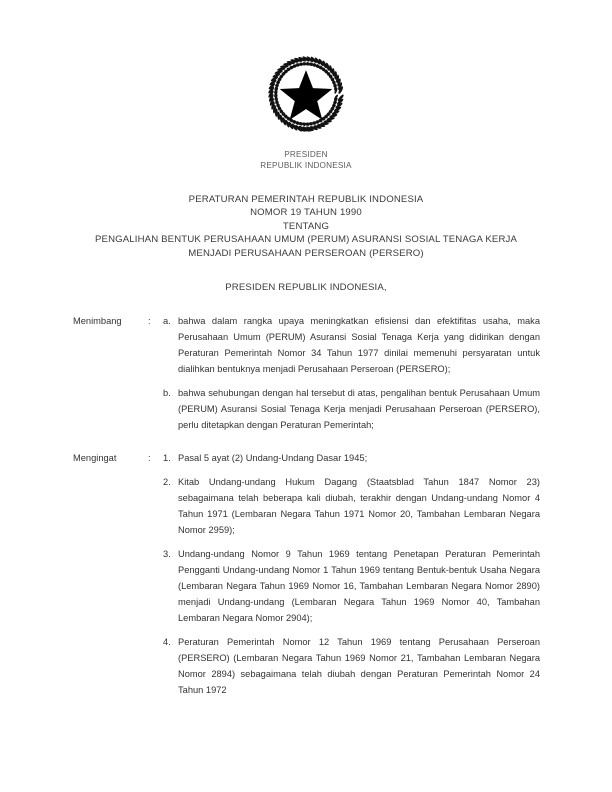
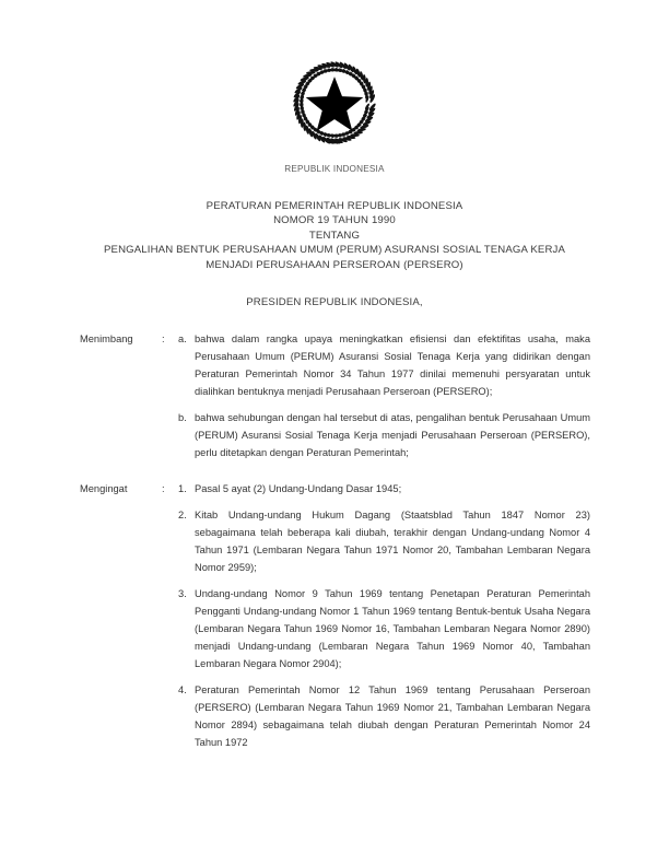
- PRESIDEN
  REPUBLIK INDONESIA
  PERATURAN PEMERINTAH REPUBLIK INDONESIA
  NOMOR 19 TAHUN 1990
  TENTANG
  PENGALIHAN BENTUK PERUSAHAAN UMUM (PERUM) ASURANSI SOSIAL TENAGA KERJA
  MENJADI PERUSAHAAN PERSEROAN (PERSERO)
  PRESIDEN REPUBLIK INDONESIA,
  Menimbang
  :
  a.
  bahwa dalam rangka upaya meningkatkan efisiensi dan efektifitas usaha, maka Perusahaan Umum (PERUM) Asuransi Sosial Tenaga Kerja yang didirikan dengan Peraturan Pemerintah Nomor 34 Tahun 1977 dinilai memenuhi persyaratan untuk dialihkan bentuknya menjadi Perusahaan Perseroan (PERSERO);
  b.
  bahwa sehubungan dengan hal tersebut di atas, pengalihan bentuk Perusahaan Umum (PERUM) Asuransi Sosial Tenaga Kerja menjadi Perusahaan Perseroan (PERSERO), perlu ditetapkan dengan Peraturan Pemerintah;
  Mengingat
  :
  1.
  Pasal 5 ayat (2) Undang-Undang Dasar 1945;
  2.
  Kitab Undang-undang Hukum Dagang (Staatsblad Tahun 1847 Nomor 23) sebagaimana telah beberapa kali diubah, terakhir dengan Undang-undang Nomor 4 Tahun 1971 (Lembaran Negara Tahun 1971 Nomor 20, Tambahan Lembaran Negara Nomor 2959);
  3.
  Undang-undang Nomor 9 Tahun 1969 tentang Penetapan Peraturan Pemerintah Pengganti Undang-undang Nomor 1 Tahun 1969 tentang Bentuk-bentuk Usaha Negara (Lembaran Negara Tahun 1969 Nomor 16, Tambahan Lembaran Negara Nomor 2890) menjadi Undang-undang (Lembaran Negara Tahun 1969 Nomor 40, Tambahan Lembaran Negara Nomor 2904);
  4.
  Peraturan Pemerintah Nomor 12 Tahun 1969 tentang Perusahaan Perseroan (PERSERO) (Lembaran Negara Tahun 1969 Nomor 21, Tambahan Lembaran Negara Nomor 2894) sebagaimana telah diubah dengan Peraturan Pemerintah Nomor 24 Tahun 1972
